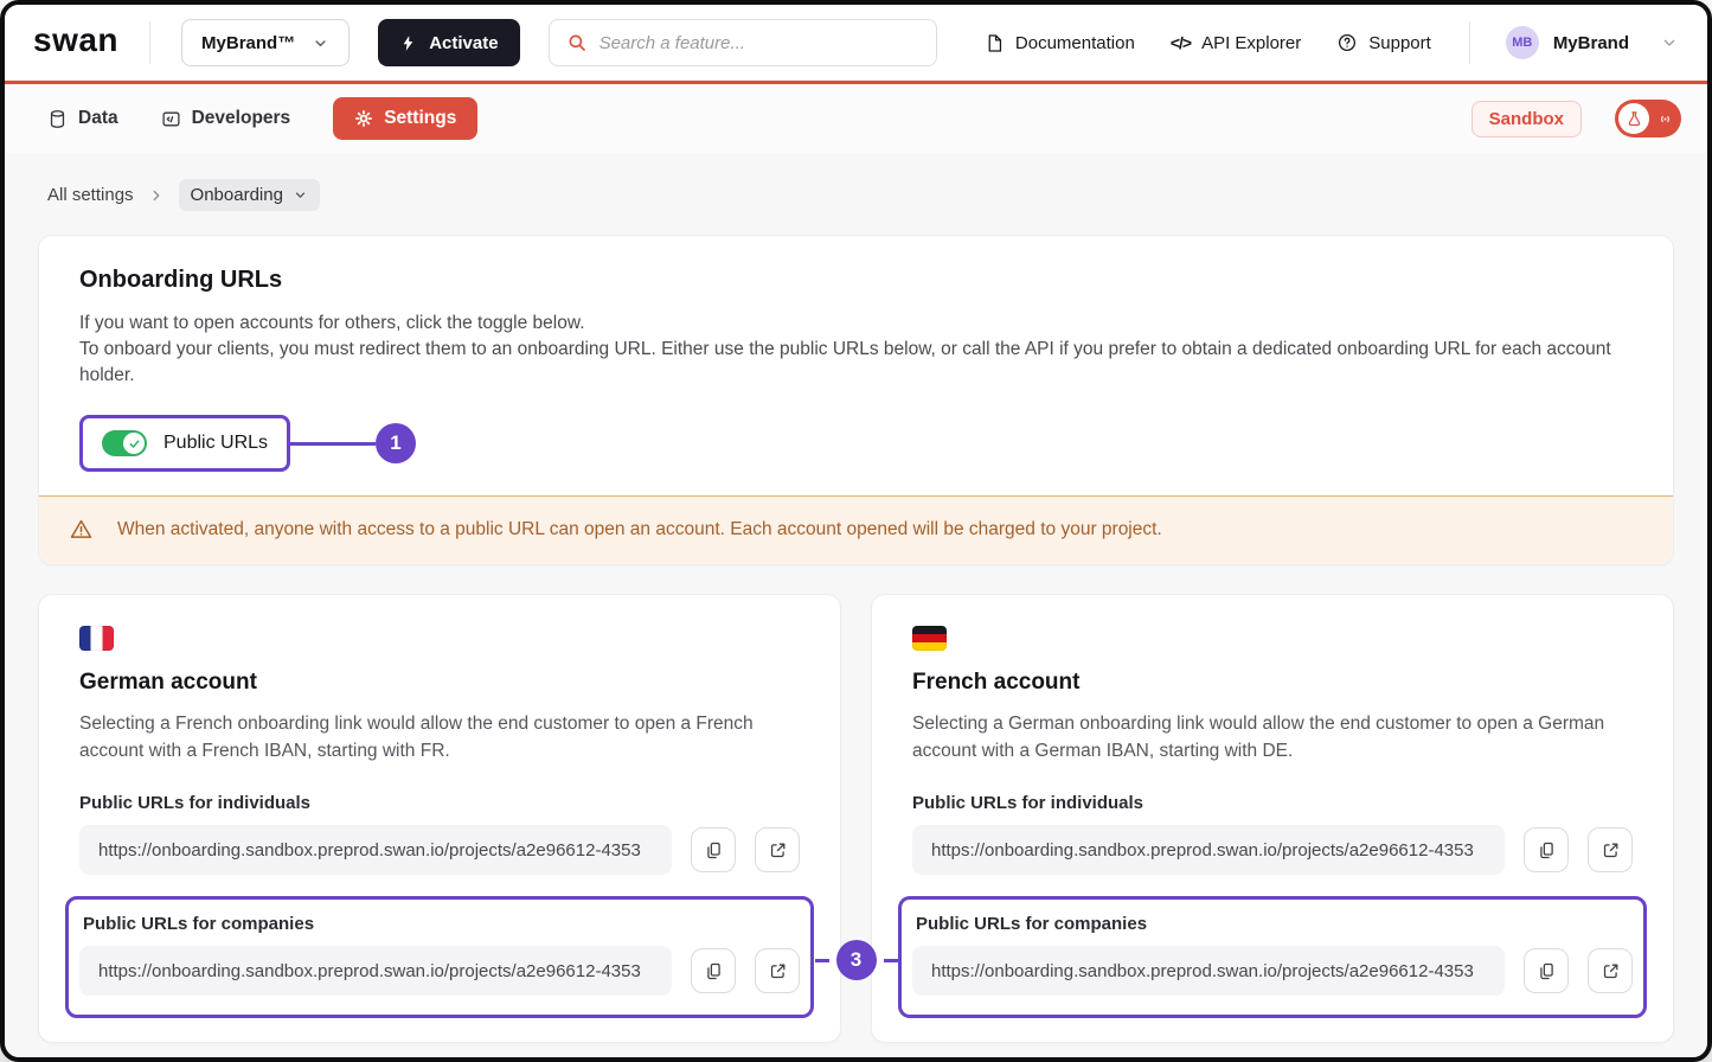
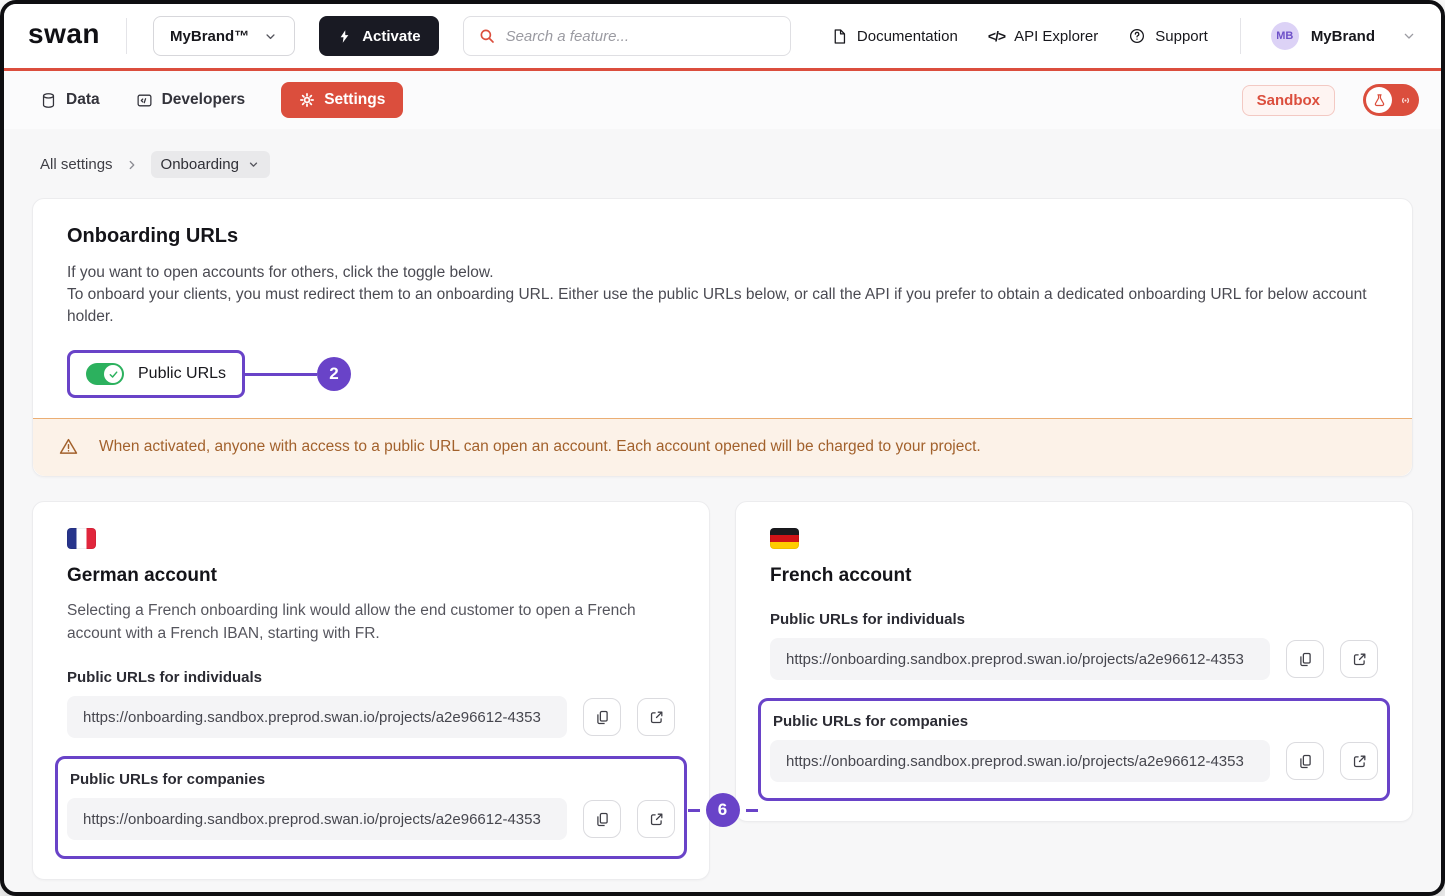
  swan
  MyBrand™
  Activate
  Search a feature...
  Documentation
  </>
  API Explorer
  Support
  MB
  MyBrand
  Data
  Developers
  Settings
  Sandbox
  All settings
  Onboarding
  Onboarding URLs
  If you want to open accounts for others, click the toggle below.
- To onboard your clients, you must redirect them to an onboarding URL. Either use the public URLs below, or call the API if you prefer to obtain a dedicated onboarding URL for each account holder.
+ To onboard your clients, you must redirect them to an onboarding URL. Either use the public URLs below, or call the API if you prefer to obtain a dedicated onboarding URL for below account holder.
  Public URLs
- 1
+ 2
  When activated, anyone with access to a public URL can open an account. Each account opened will be charged to your project.
  German account
  Selecting a French onboarding link would allow the end customer to open a French account with a French IBAN, starting with FR.
  Public URLs for individuals
  https://onboarding.sandbox.preprod.swan.io/projects/a2e96612-4353
  Public URLs for companies
  https://onboarding.sandbox.preprod.swan.io/projects/a2e96612-4353
  French account
- Selecting a German onboarding link would allow the end customer to open a German account with a German IBAN, starting with DE.
  Public URLs for individuals
  https://onboarding.sandbox.preprod.swan.io/projects/a2e96612-4353
  Public URLs for companies
  https://onboarding.sandbox.preprod.swan.io/projects/a2e96612-4353
- 3
+ 6
